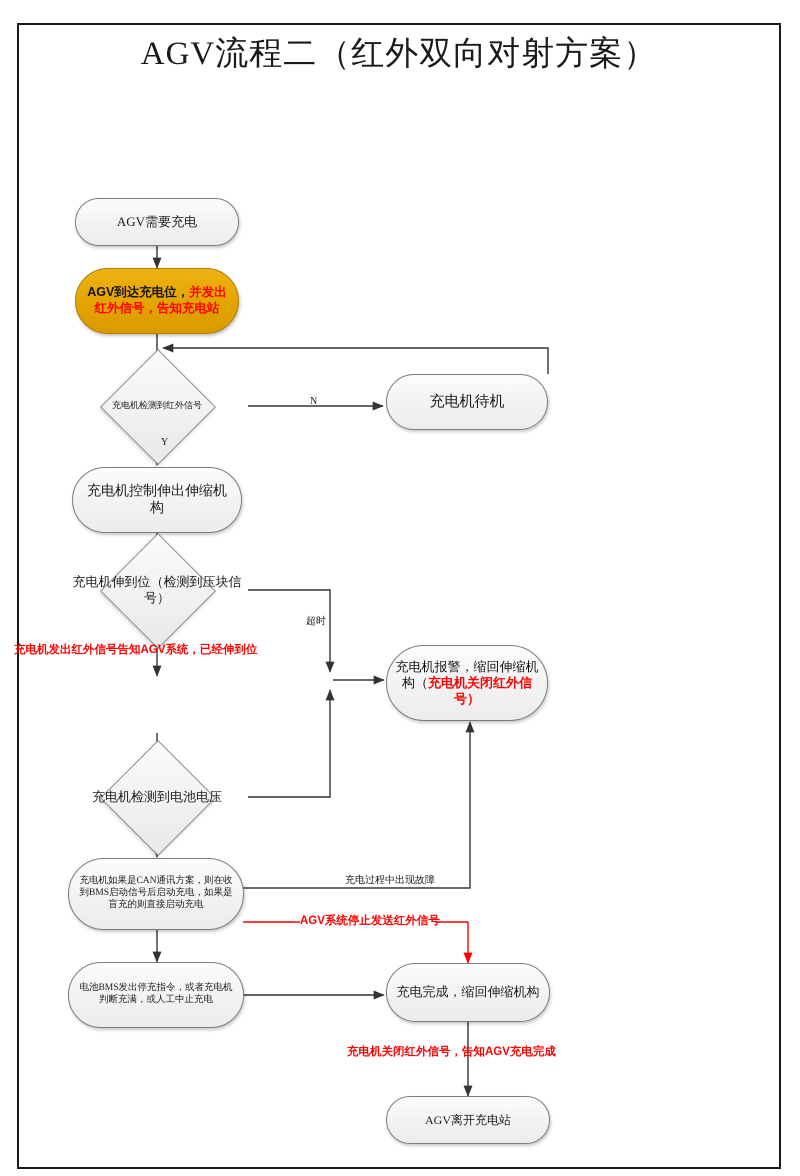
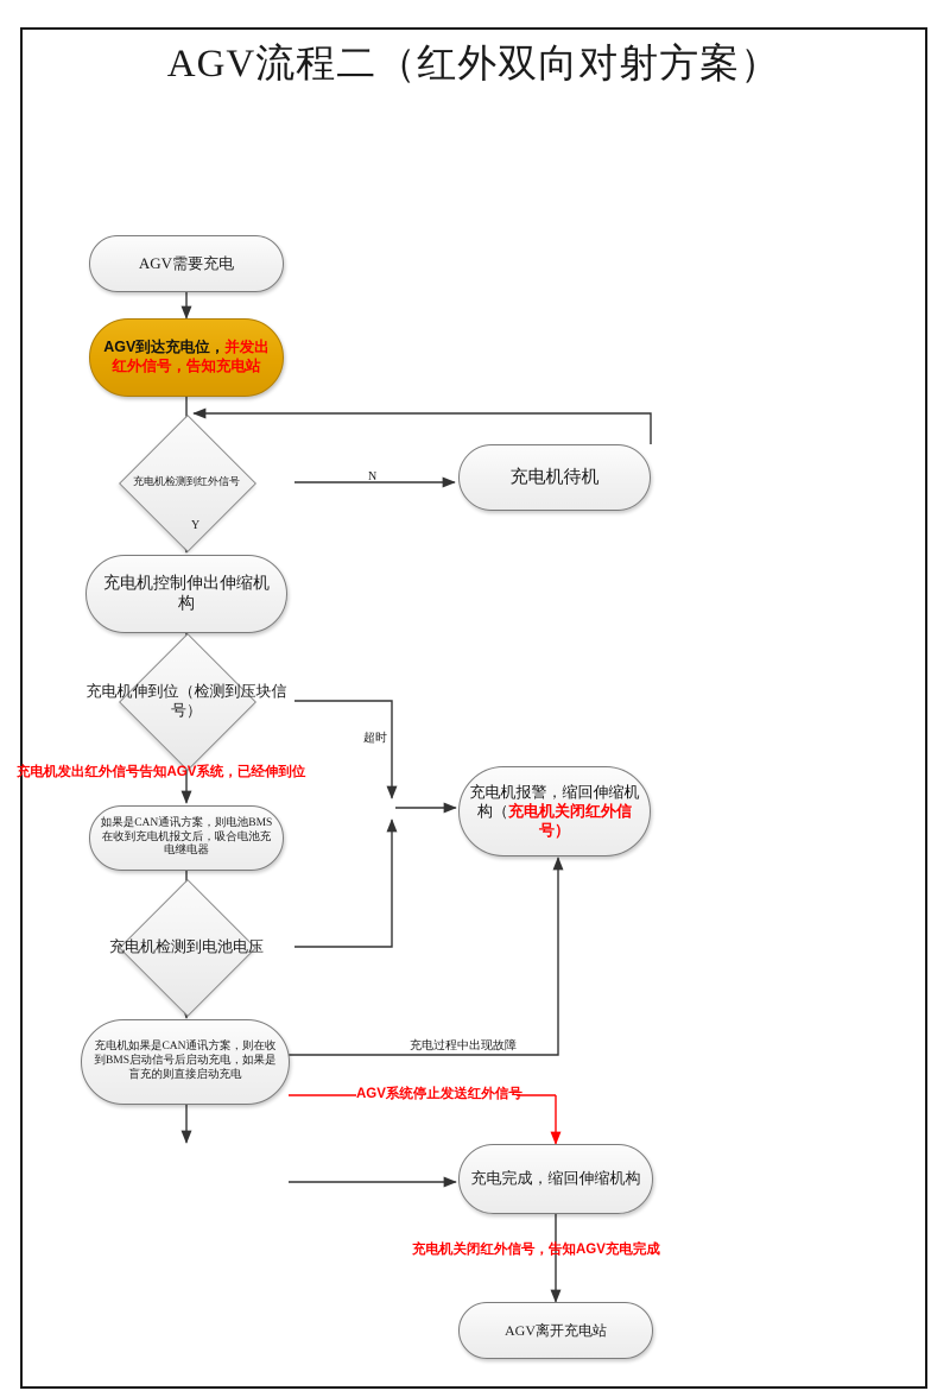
  AGV流程二（红外双向对射方案）
  AGV需要充电
  AGV到达充电位，并发出红外信号，告知充电站
  充电机检测到红外信号
  充电机待机
  充电机控制伸出伸缩机构
  充电机伸到位（检测到压块信号）
  充电机报警，缩回伸缩机构（充电机关闭红外信号）
+ 如果是CAN通讯方案，则电池BMS在收到充电机报文后，吸合电池充电继电器
  充电机检测到电池电压
  充电机如果是CAN通讯方案，则在收到BMS启动信号后启动充电，如果是盲充的则直接启动充电
- 电池BMS发出停充指令，或者充电机判断充满，或人工中止充电
  充电完成，缩回伸缩机构
  AGV离开充电站
  N
  Y
  超时
  充电过程中出现故障
  充电机发出红外信号告知AGV系统，已经伸到位
  AGV系统停止发送红外信号
  充电机关闭红外信号，告知AGV充电完成
